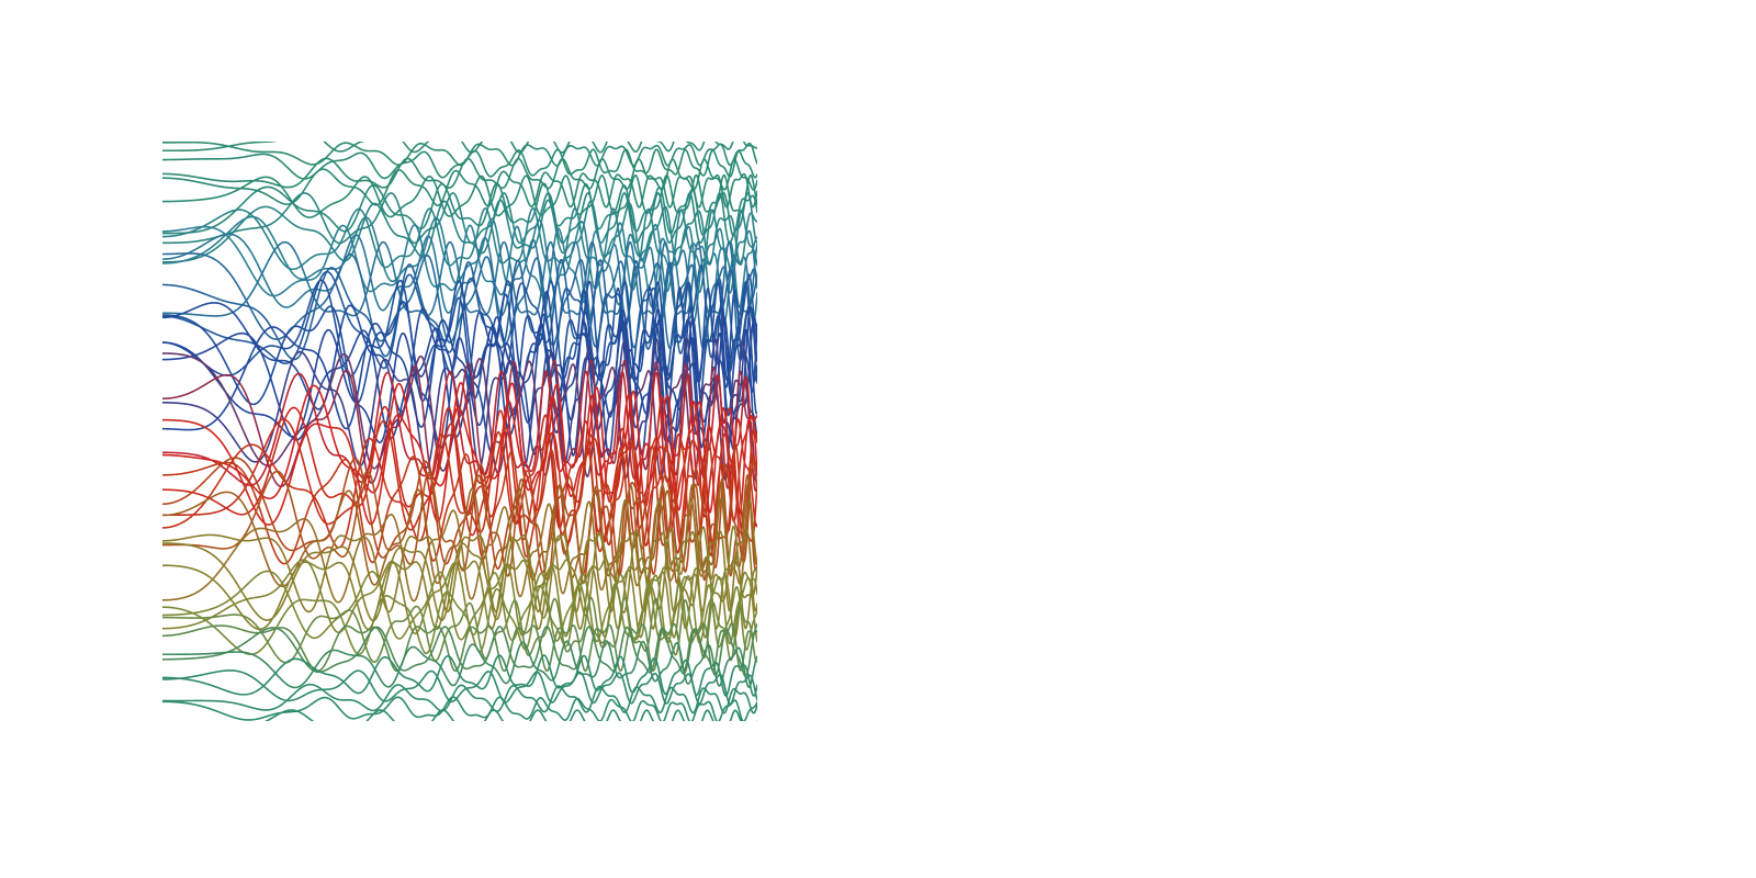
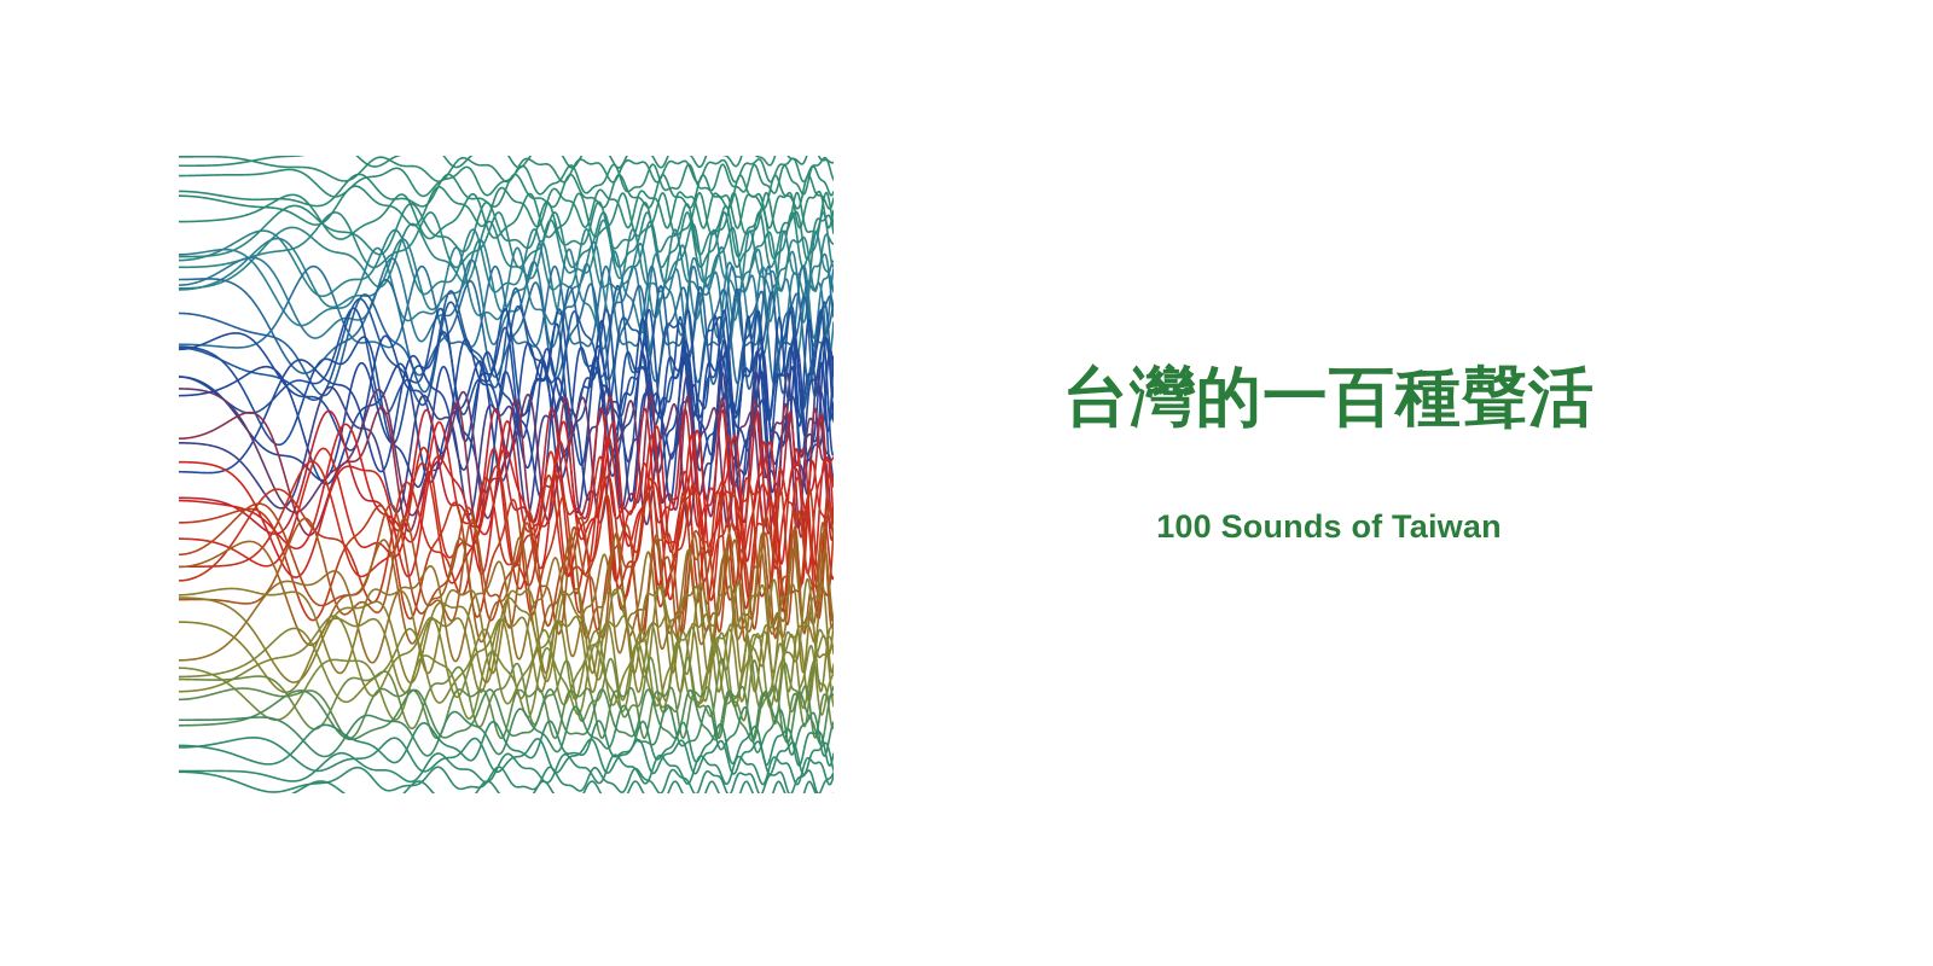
+ 台灣的一百種聲活
+ 100 Sounds of Taiwan
